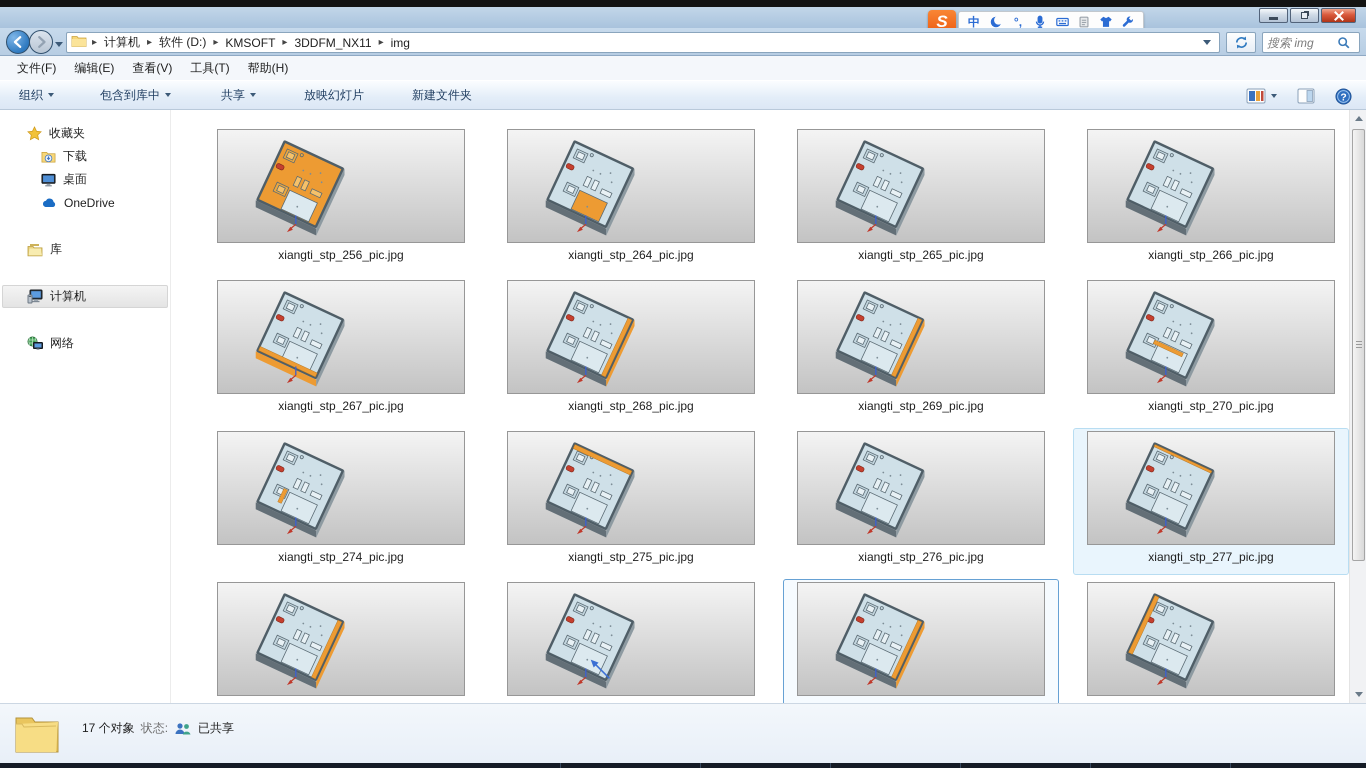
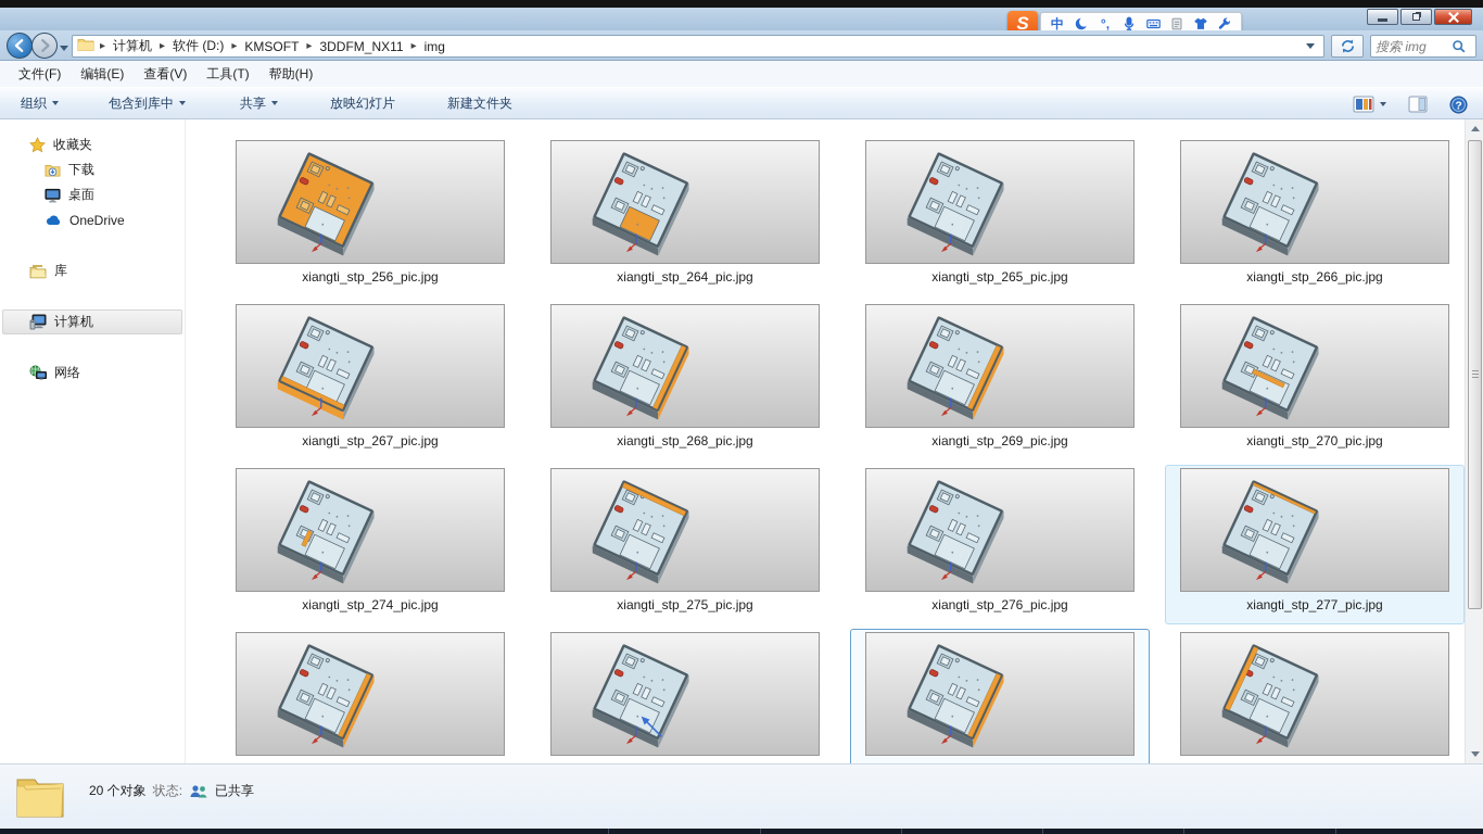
  S
  中
  °,
  ▸
  计算机
  ▸
  软件 (D:)
  ▸
  KMSOFT
  ▸
  3DDFM_NX11
  ▸
  img
  搜索 img
  文件(F)
  编辑(E)
  查看(V)
  工具(T)
  帮助(H)
  组织
  包含到库中
  共享
  放映幻灯片
  新建文件夹
  ?
  收藏夹
  下载
  桌面
  OneDrive
  库
  计算机
  网络
  xiangti_stp_256_pic.jpg
  xiangti_stp_264_pic.jpg
  xiangti_stp_265_pic.jpg
  xiangti_stp_266_pic.jpg
  xiangti_stp_267_pic.jpg
  xiangti_stp_268_pic.jpg
  xiangti_stp_269_pic.jpg
  xiangti_stp_270_pic.jpg
  xiangti_stp_274_pic.jpg
  xiangti_stp_275_pic.jpg
  xiangti_stp_276_pic.jpg
  xiangti_stp_277_pic.jpg
- 17 个对象
+ 20 个对象
  状态:
  已共享
